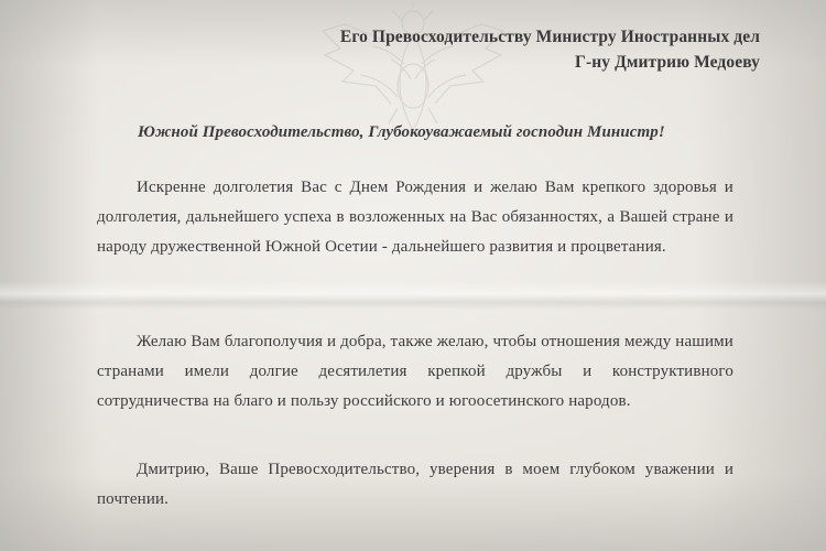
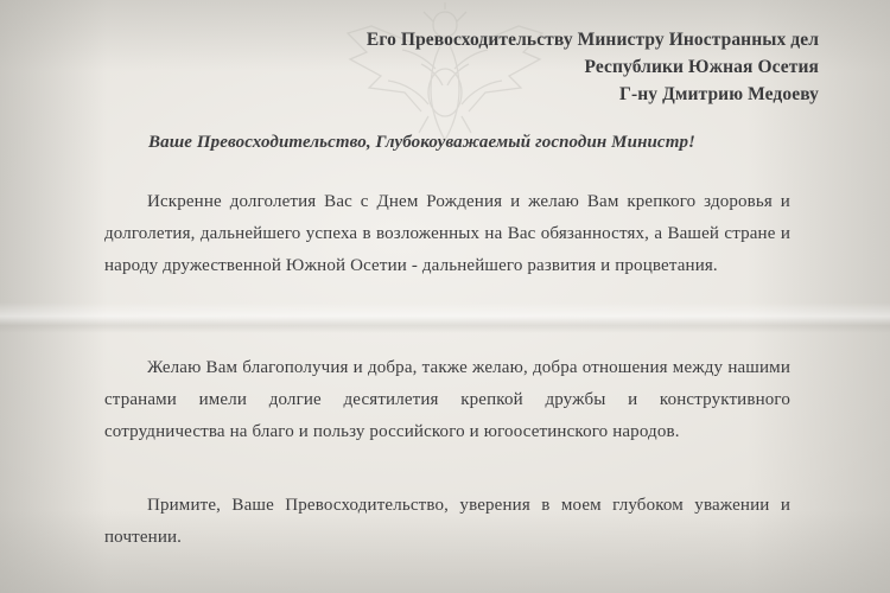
  Его Превосходительству Министру Иностранных дел
+ Республики Южная Осетия
  Г-ну Дмитрию Медоеву
- Южной Превосходительство, Глубокоуважаемый господин Министр!
+ Ваше Превосходительство, Глубокоуважаемый господин Министр!
  Искренне долголетия Вас с Днем Рождения и желаю Вам крепкого здоровья и долголетия, дальнейшего успеха в возложенных на Вас обязанностях, а Вашей стране и народу дружественной Южной Осетии - дальнейшего развития и процветания.
- Желаю Вам благополучия и добра, также желаю, чтобы отношения между нашими странами имели долгие десятилетия крепкой дружбы и конструктивного сотрудничества на благо и пользу российского и югоосетинского народов.
+ Желаю Вам благополучия и добра, также желаю, добра отношения между нашими странами имели долгие десятилетия крепкой дружбы и конструктивного сотрудничества на благо и пользу российского и югоосетинского народов.
- Дмитрию, Ваше Превосходительство, уверения в моем глубоком уважении и почтении.
+ Примите, Ваше Превосходительство, уверения в моем глубоком уважении и почтении.
